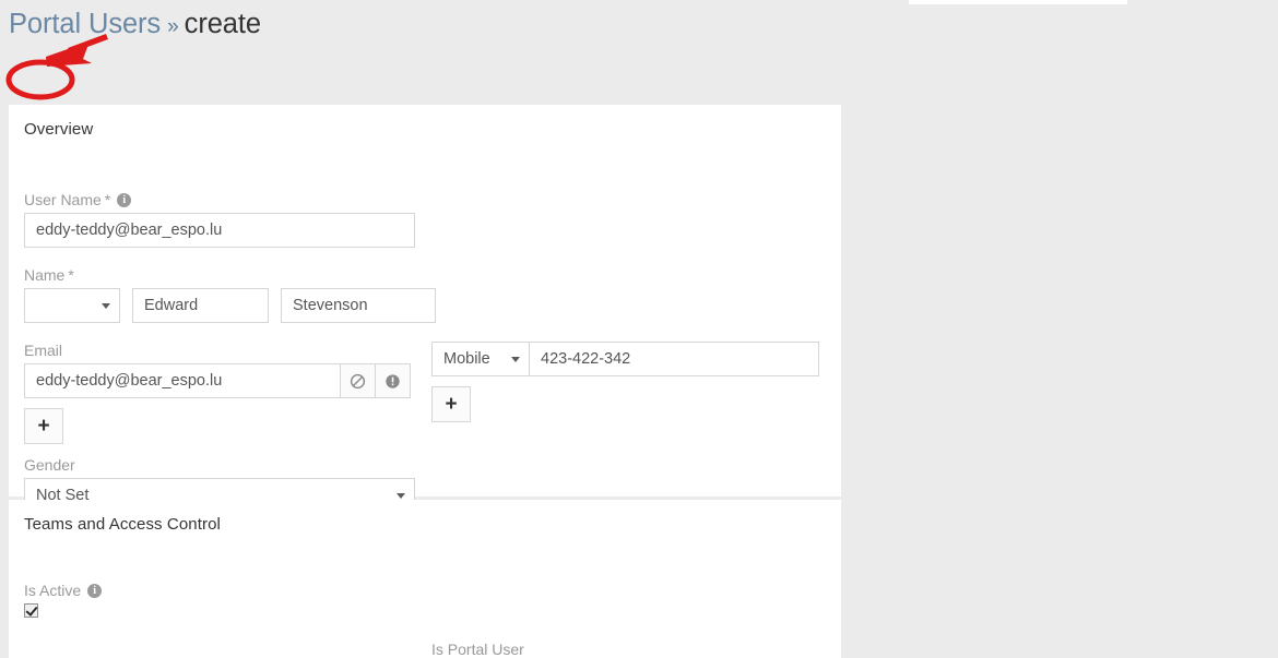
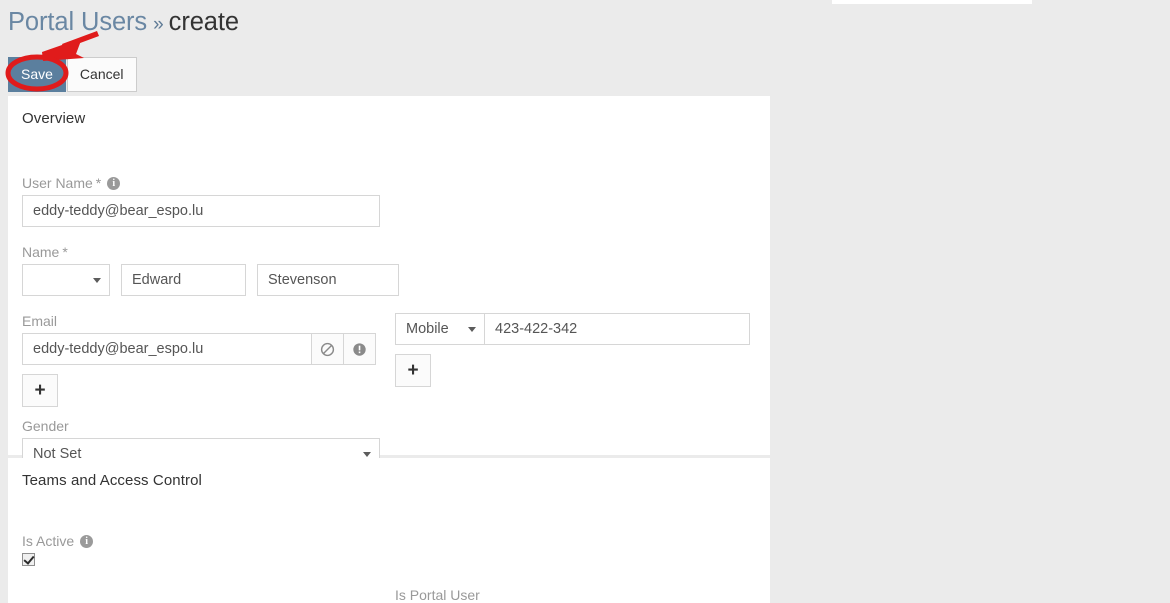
  Portal Users
  »
  create
+ Save
+ Cancel
  Overview
  User Name
  *
  i
  eddy-teddy@bear_espo.lu
  Name
  *
  Edward
  Stevenson
  Email
  eddy-teddy@bear_espo.lu
  +
  Mobile
  423-422-342
  +
  Gender
  Not Set
  Teams and Access Control
  Is Active
  i
  Is Portal User
